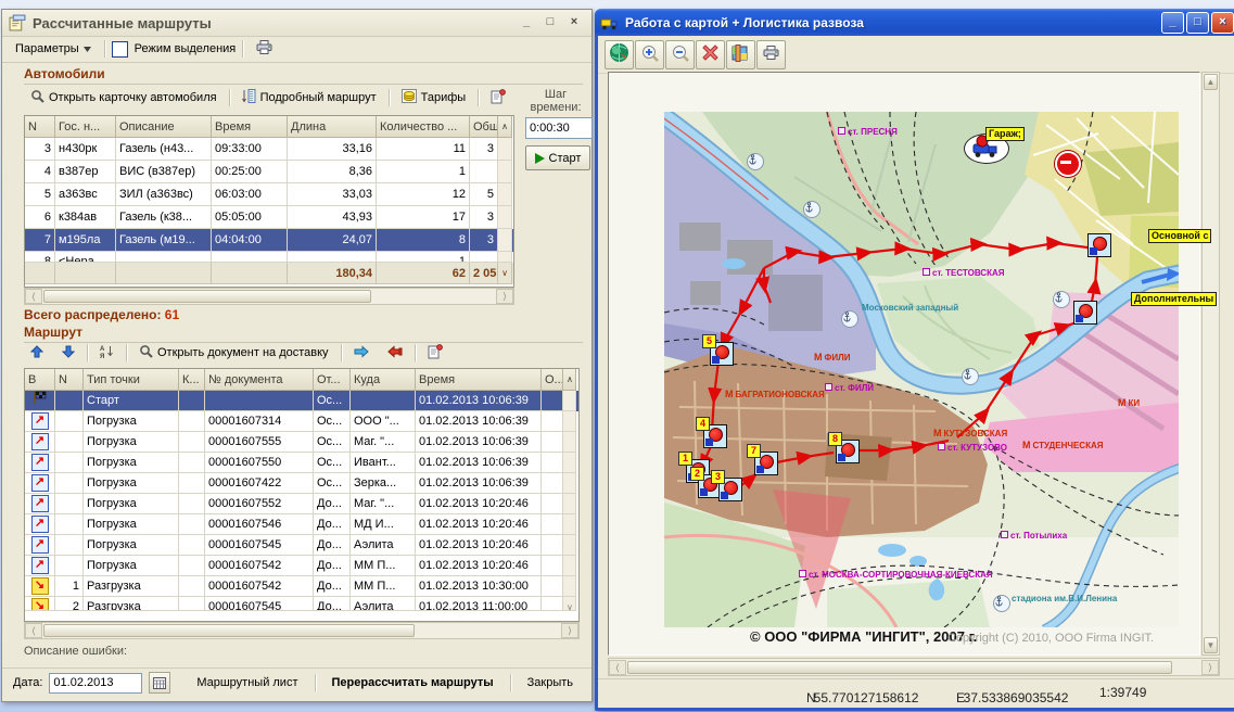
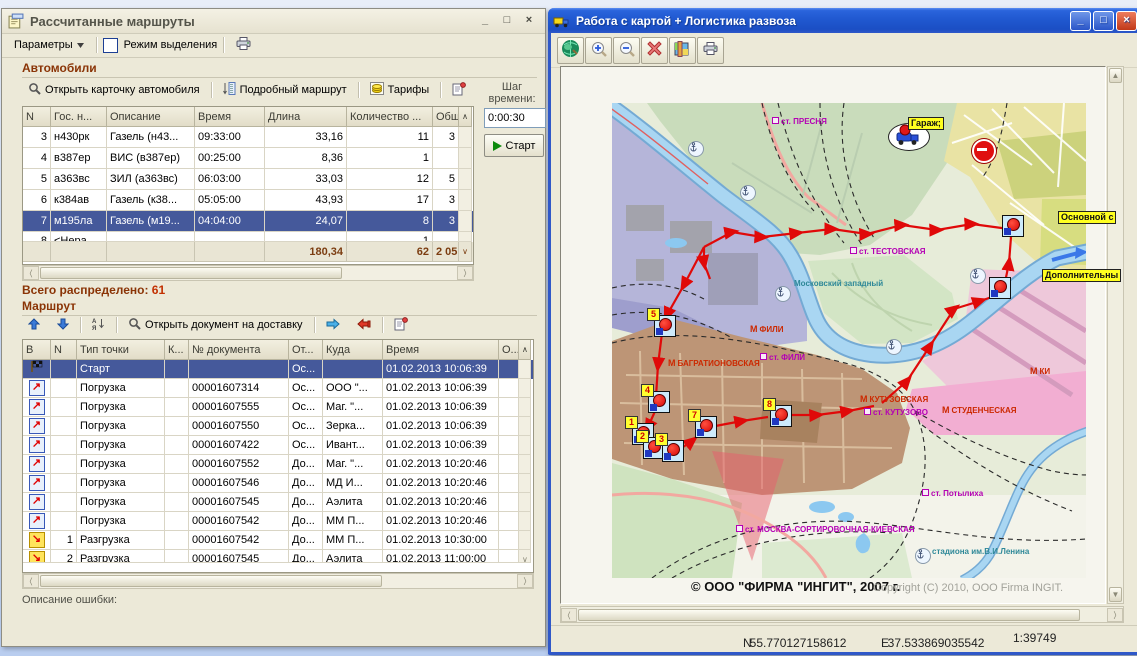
  Рассчитанные маршруты
  _
  □
  ×
  Параметры
  Режим выделения
  Автомобили
  Открыть карточку автомобиля
  Подробный маршрут
  Тарифы
  Шаг
  времени:
  0:00:30
  Старт
  N
  Гос. н...
  Описание
  Время
  Длина
  Количество ...
  ∧
  3
  н430рк
  Газель (н43...
  09:33:00
  33,16
  11
  3
  4
  в387ер
  ВИС (в387ер)
  00:25:00
  8,36
  1
  5
  а363вс
  ЗИЛ (а363вс)
  06:03:00
  33,03
  12
  5
  6
  к384ав
  Газель (к38...
  05:05:00
  43,93
  17
  3
  7
  м195ла
  Газель (м19...
  04:04:00
  24,07
  8
  3
  8
  <Нера...
  1
  180,34
  62
  2 05
  ∨
  〈
  〉
  Всего распределено: 61
  Маршрут
  Открыть документ на доставку
  В
  N
  Тип точки
  К...
  № документа
  От...
  Куда
  Время
  О..
  ∧
  Старт
  Ос...
  01.02.2013 10:06:39
  ↗
  Погрузка
  00001607314
  Ос...
  ООО "...
  01.02.2013 10:06:39
  ↗
  Погрузка
  00001607555
  Ос...
  Маг. "...
  01.02.2013 10:06:39
  ↗
  Погрузка
  00001607550
  Ос...
- Ивант...
+ Зерка...
  01.02.2013 10:06:39
  ↗
  Погрузка
  00001607422
  Ос...
- Зерка...
+ Ивант...
  01.02.2013 10:06:39
  ↗
  Погрузка
  00001607552
  До...
  Маг. "...
  01.02.2013 10:20:46
  ↗
  Погрузка
  00001607546
  До...
  МД И...
  01.02.2013 10:20:46
  ↗
  Погрузка
  00001607545
  До...
  Аэлита
  01.02.2013 10:20:46
  ↗
  Погрузка
  00001607542
  До...
  ММ П...
  01.02.2013 10:20:46
  ↘
  1
  Разгрузка
  00001607542
  До...
  ММ П...
  01.02.2013 10:30:00
  ↘
  2
  Разгрузка
  00001607545
  До...
  Аэлита
  01.02.2013 11:00:00
  ∨
  〈
  〉
  Описание ошибки:
- Дата:
- 01.02.2013
- Маршрутный лист
- Перерассчитать маршруты
- Закрыть
  Работа с картой + Логистика развоза
  _
  □
  ×
  ст. ПРЕСНЯ
  ст. ТЕСТОВСКАЯ
  ст. ФИЛИ
  ст. КУТУЗОВО
  ст. Потылиха
  ст. МОСКВА-СОРТИРОВОЧНАЯ-КИЕВСКАЯ
  М ФИЛИ
  М БАГРАТИОНОВСКАЯ
  М КУТУЗОВСКАЯ
  М СТУДЕНЧЕСКАЯ
  М КИ
  Московский западный
  стадиона им.В.И.Ленина
  5
  4
  1
  2
  3
  7
  8
  Гараж;
  Основной с
  Дополнительны
  © ООО "ФИРМА "ИНГИТ", 2007 г.
  Copyright (C) 2010, OOO Firma INGIT.
  ▲
  ▼
  〈
  〉
  N
  55.770127158612
  E
  37.533869035542
  1:39749
